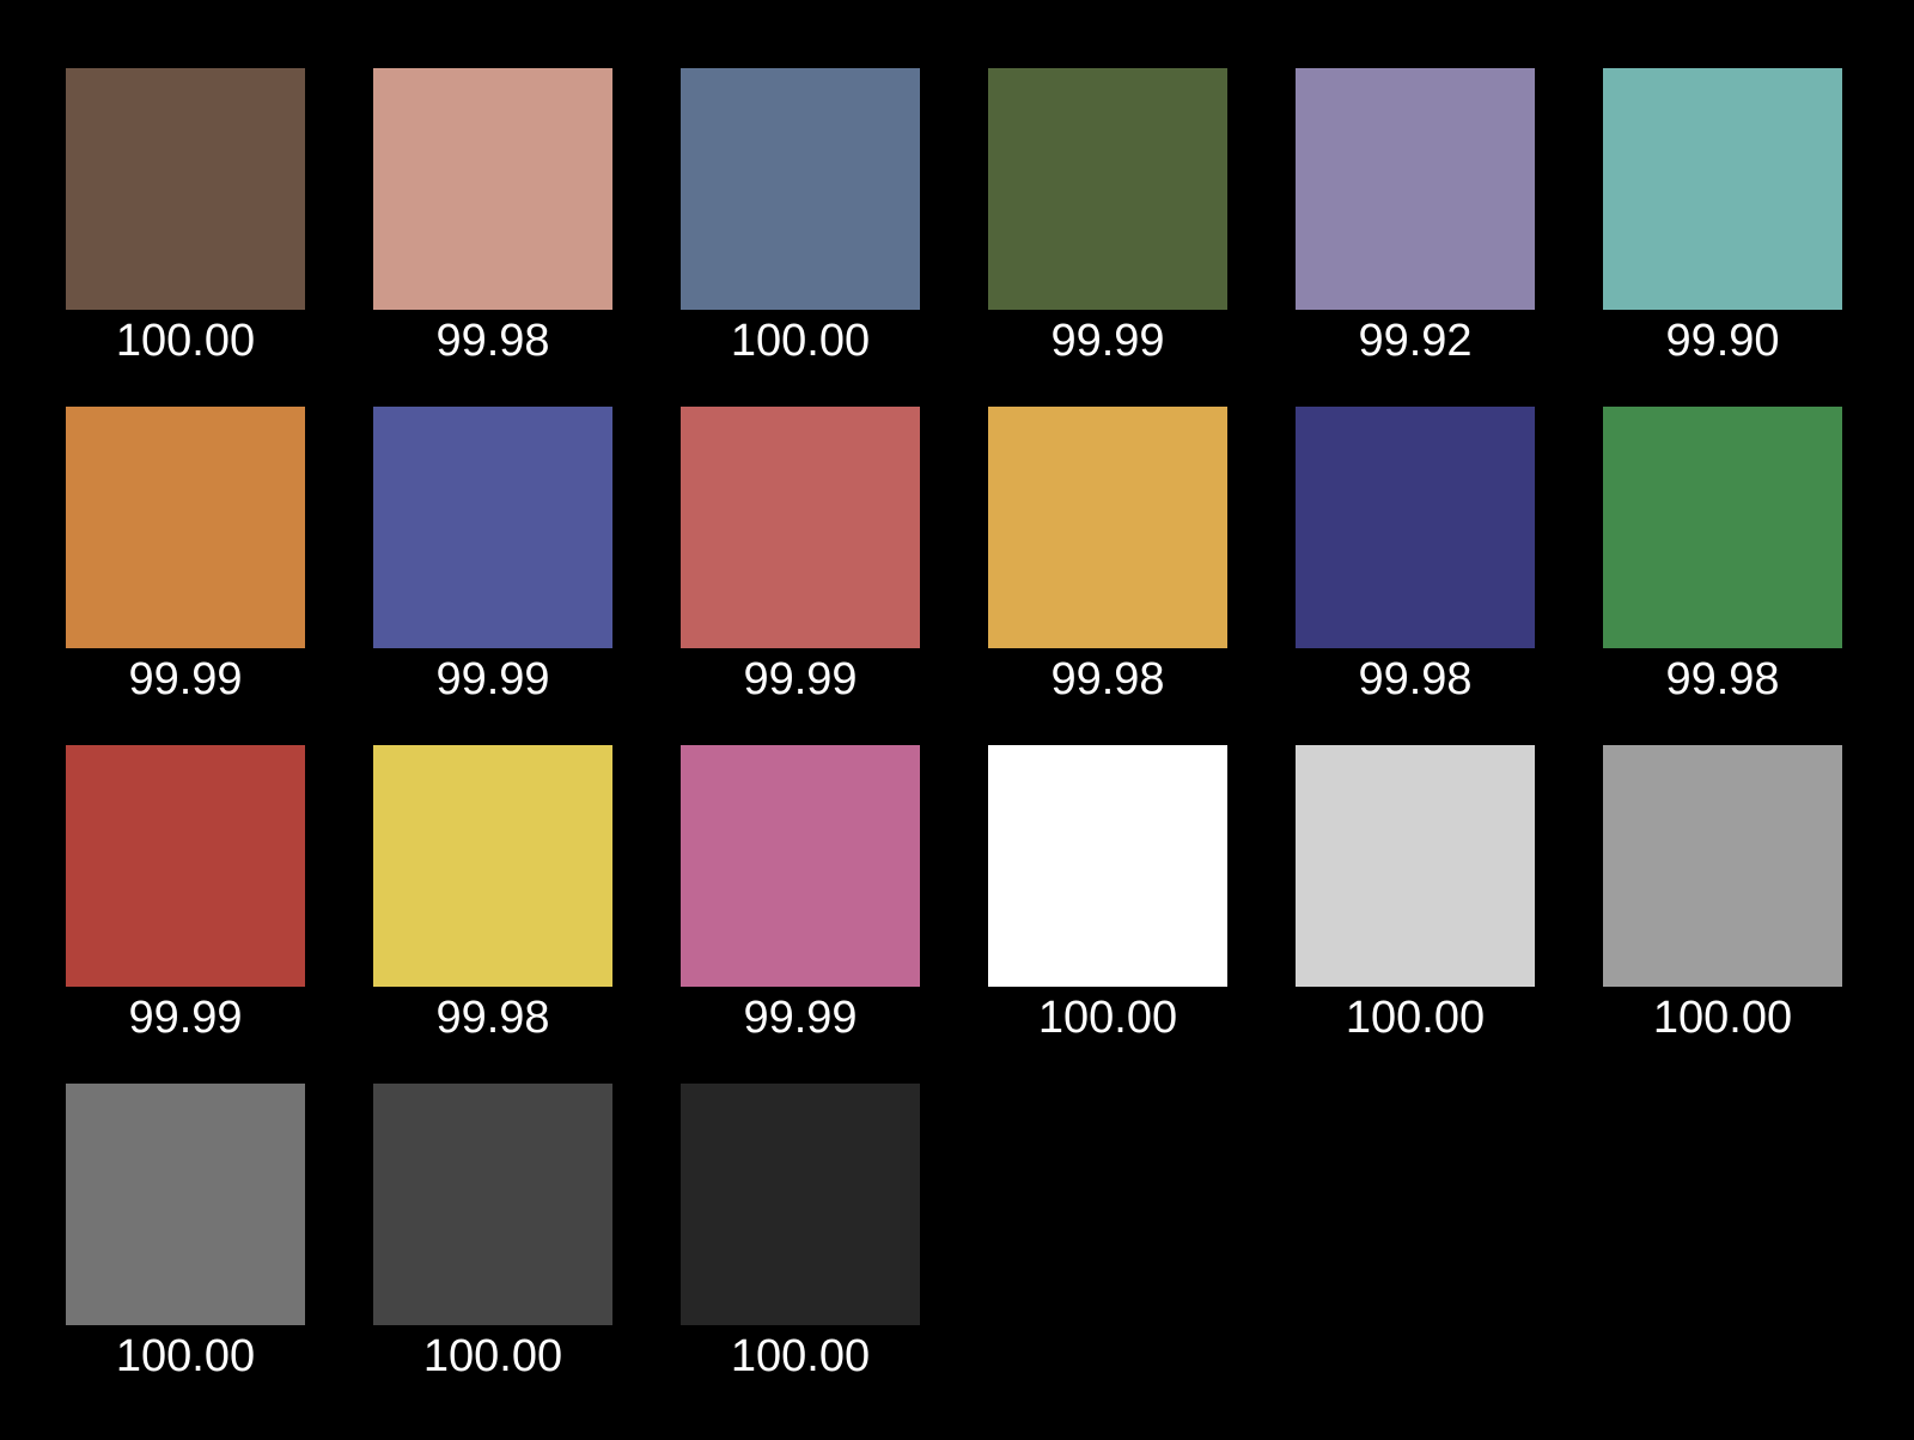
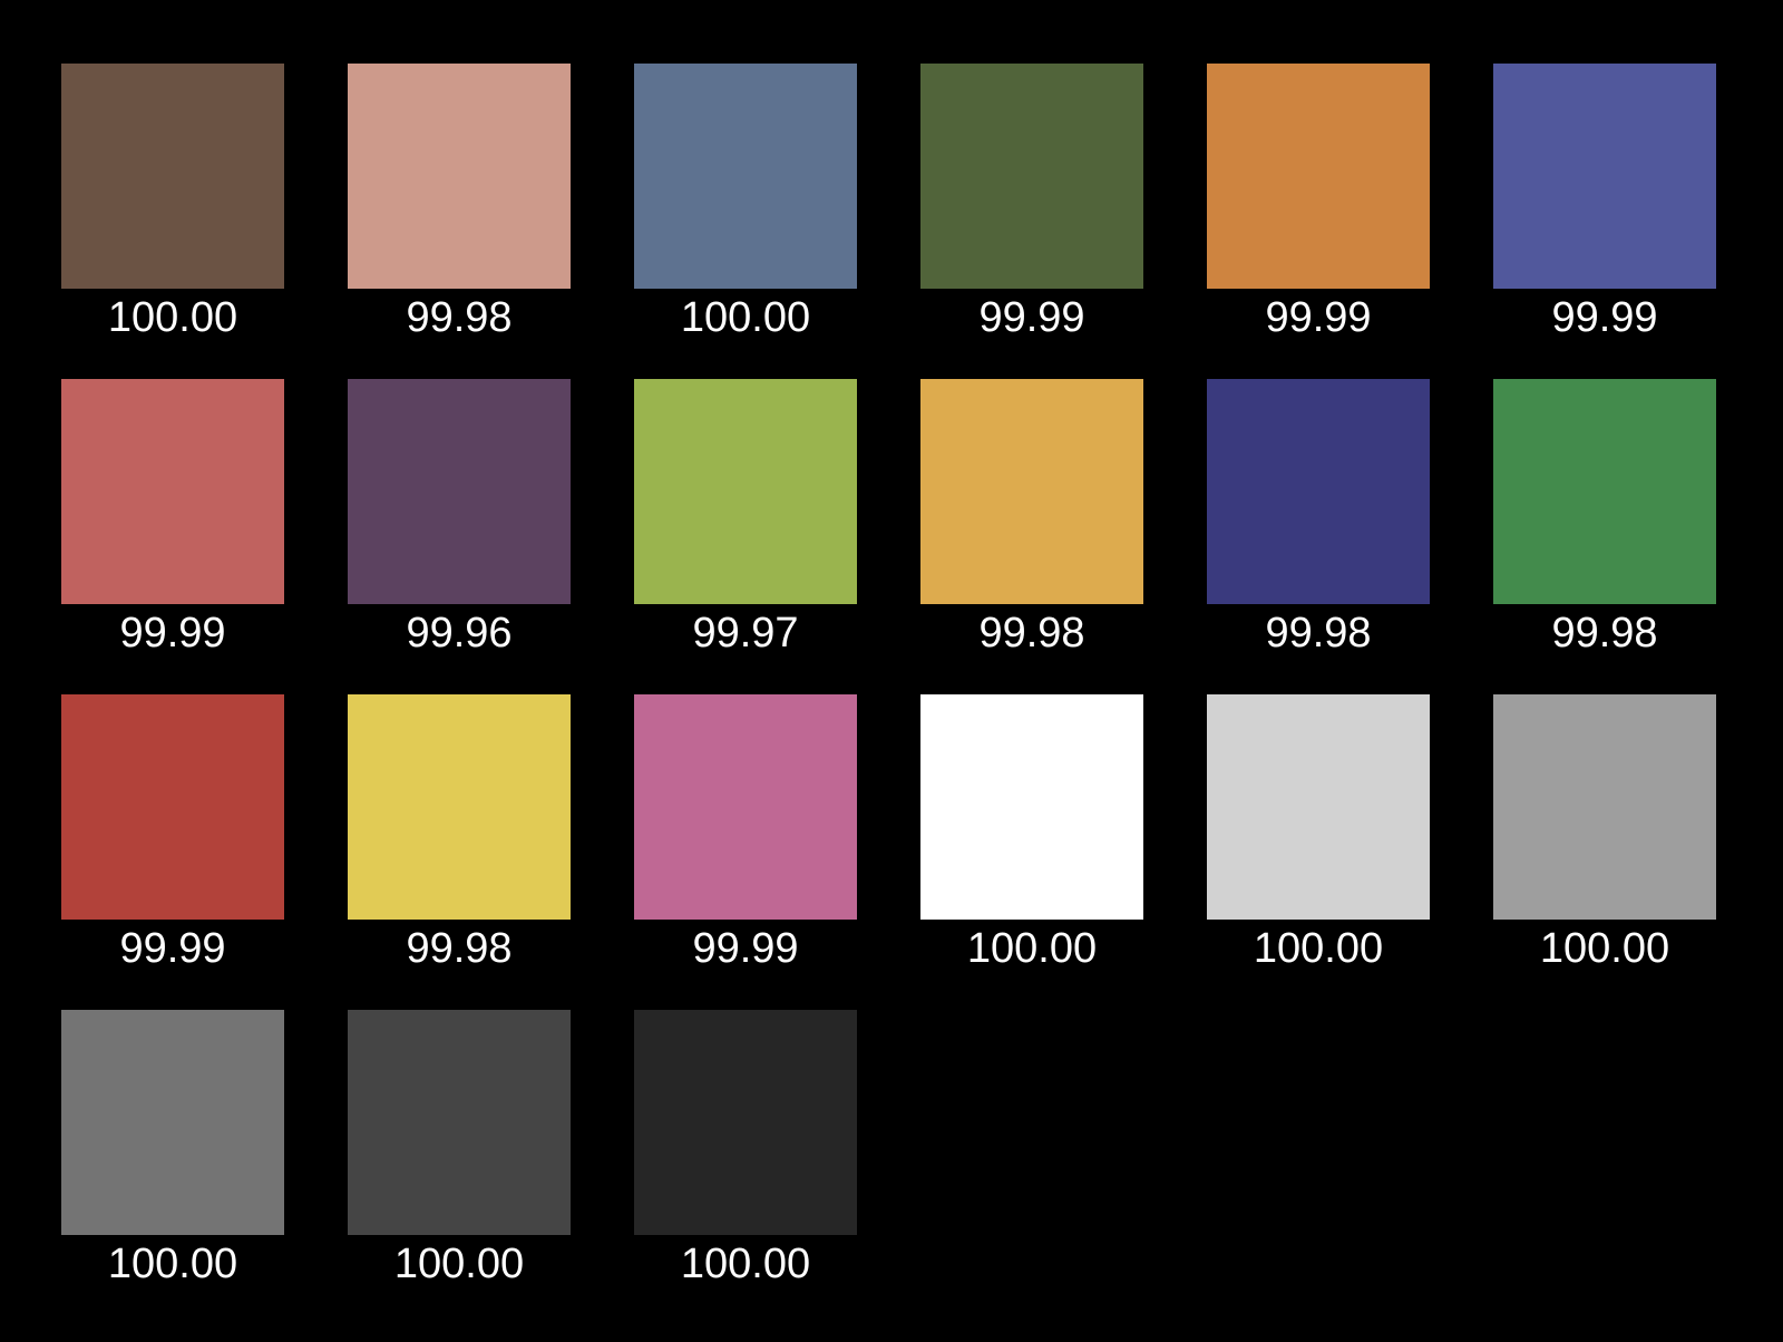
  100.00
  99.98
  100.00
  99.99
- 99.92
- 99.90
  99.99
  99.99
  99.99
+ 99.96
+ 99.97
  99.98
  99.98
  99.98
  99.99
  99.98
  99.99
  100.00
  100.00
  100.00
  100.00
  100.00
  100.00
